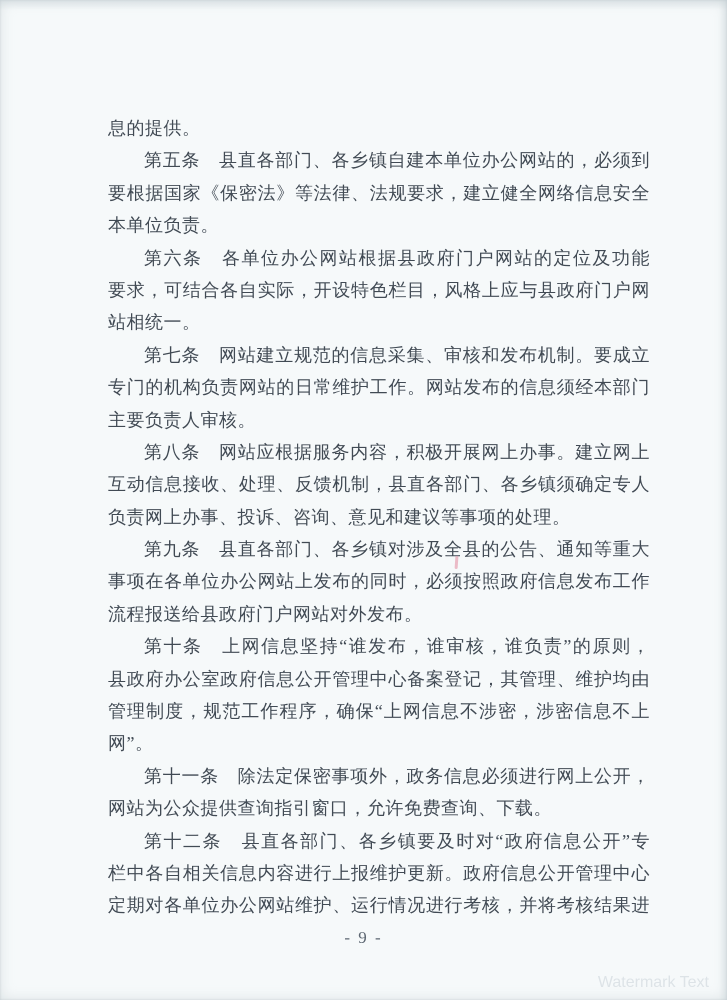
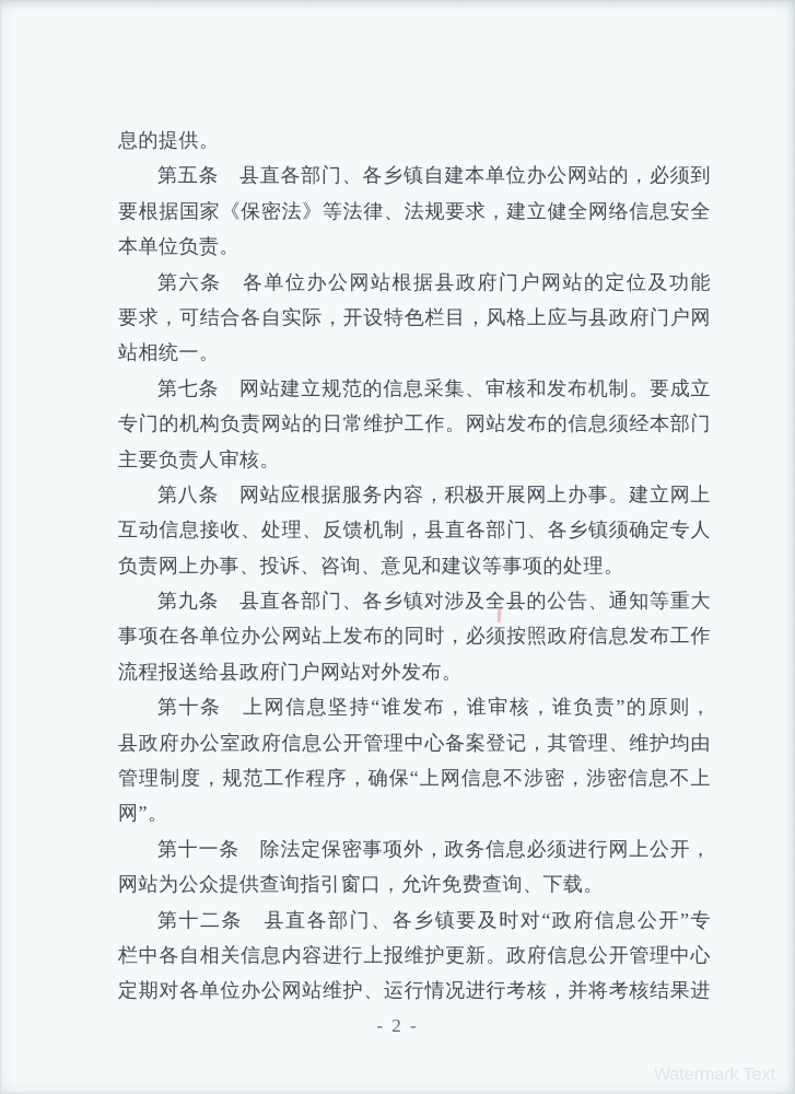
  息的提供。
  第五条 县直各部门、各乡镇自建本单位办公网站的，必须到
  要根据国家《保密法》等法律、法规要求，建立健全网络信息安全
  本单位负责。
  第六条 各单位办公网站根据县政府门户网站的定位及功能
  要求，可结合各自实际，开设特色栏目，风格上应与县政府门户网
  站相统一。
  第七条 网站建立规范的信息采集、审核和发布机制。要成立
  专门的机构负责网站的日常维护工作。网站发布的信息须经本部门
  主要负责人审核。
  第八条 网站应根据服务内容，积极开展网上办事。建立网上
  互动信息接收、处理、反馈机制，县直各部门、各乡镇须确定专人
  负责网上办事、投诉、咨询、意见和建议等事项的处理。
  第九条 县直各部门、各乡镇对涉及全县的公告、通知等重大
  事项在各单位办公网站上发布的同时，必须按照政府信息发布工作
  流程报送给县政府门户网站对外发布。
  第十条 上网信息坚持“谁发布，谁审核，谁负责”的原则，
  县政府办公室政府信息公开管理中心备案登记，其管理、维护均由
  管理制度，规范工作程序，确保“上网信息不涉密，涉密信息不上
  网”。
  第十一条 除法定保密事项外，政务信息必须进行网上公开，
  网站为公众提供查询指引窗口，允许免费查询、下载。
  第十二条 县直各部门、各乡镇要及时对“政府信息公开”专
  栏中各自相关信息内容进行上报维护更新。政府信息公开管理中心
  定期对各单位办公网站维护、运行情况进行考核，并将考核结果进
- - 9 -
+ - 2 -
  Watermark Text
